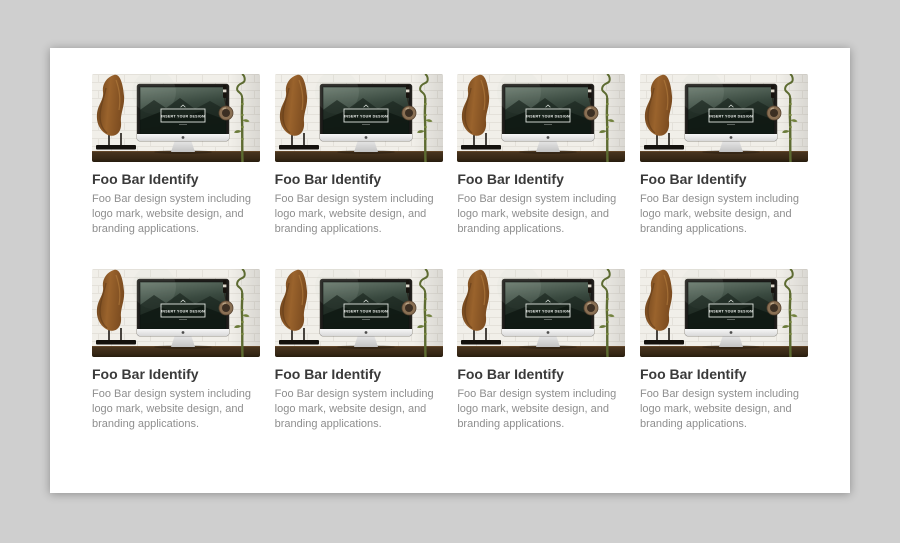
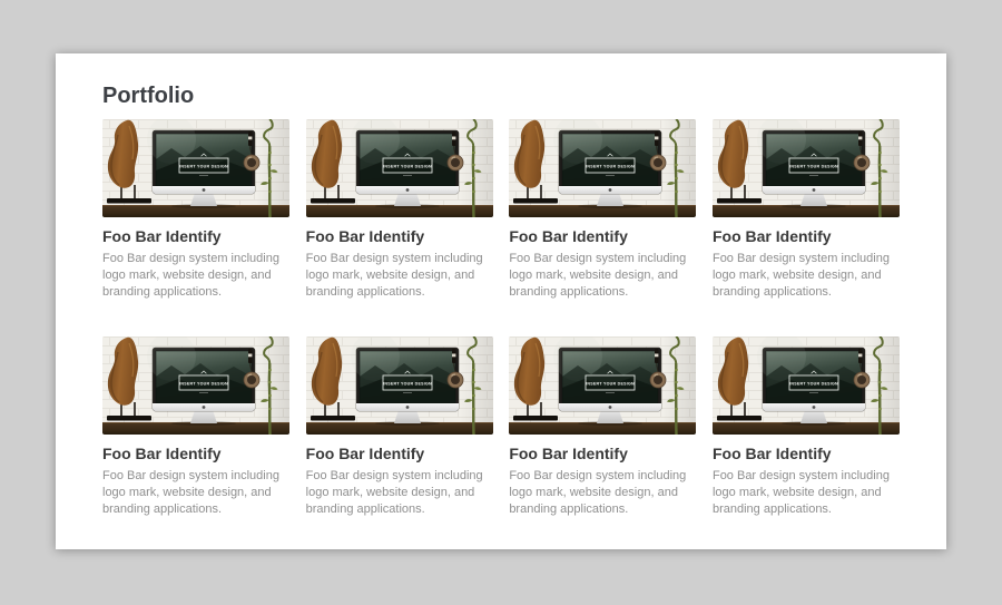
+ Portfolio
  Foo Bar Identify
  Foo Bar design system including logo mark, website design, and branding applications.
  Foo Bar Identify
  Foo Bar design system including logo mark, website design, and branding applications.
  Foo Bar Identify
  Foo Bar design system including logo mark, website design, and branding applications.
  Foo Bar Identify
  Foo Bar design system including logo mark, website design, and branding applications.
  Foo Bar Identify
  Foo Bar design system including logo mark, website design, and branding applications.
  Foo Bar Identify
  Foo Bar design system including logo mark, website design, and branding applications.
  Foo Bar Identify
  Foo Bar design system including logo mark, website design, and branding applications.
  Foo Bar Identify
  Foo Bar design system including logo mark, website design, and branding applications.
